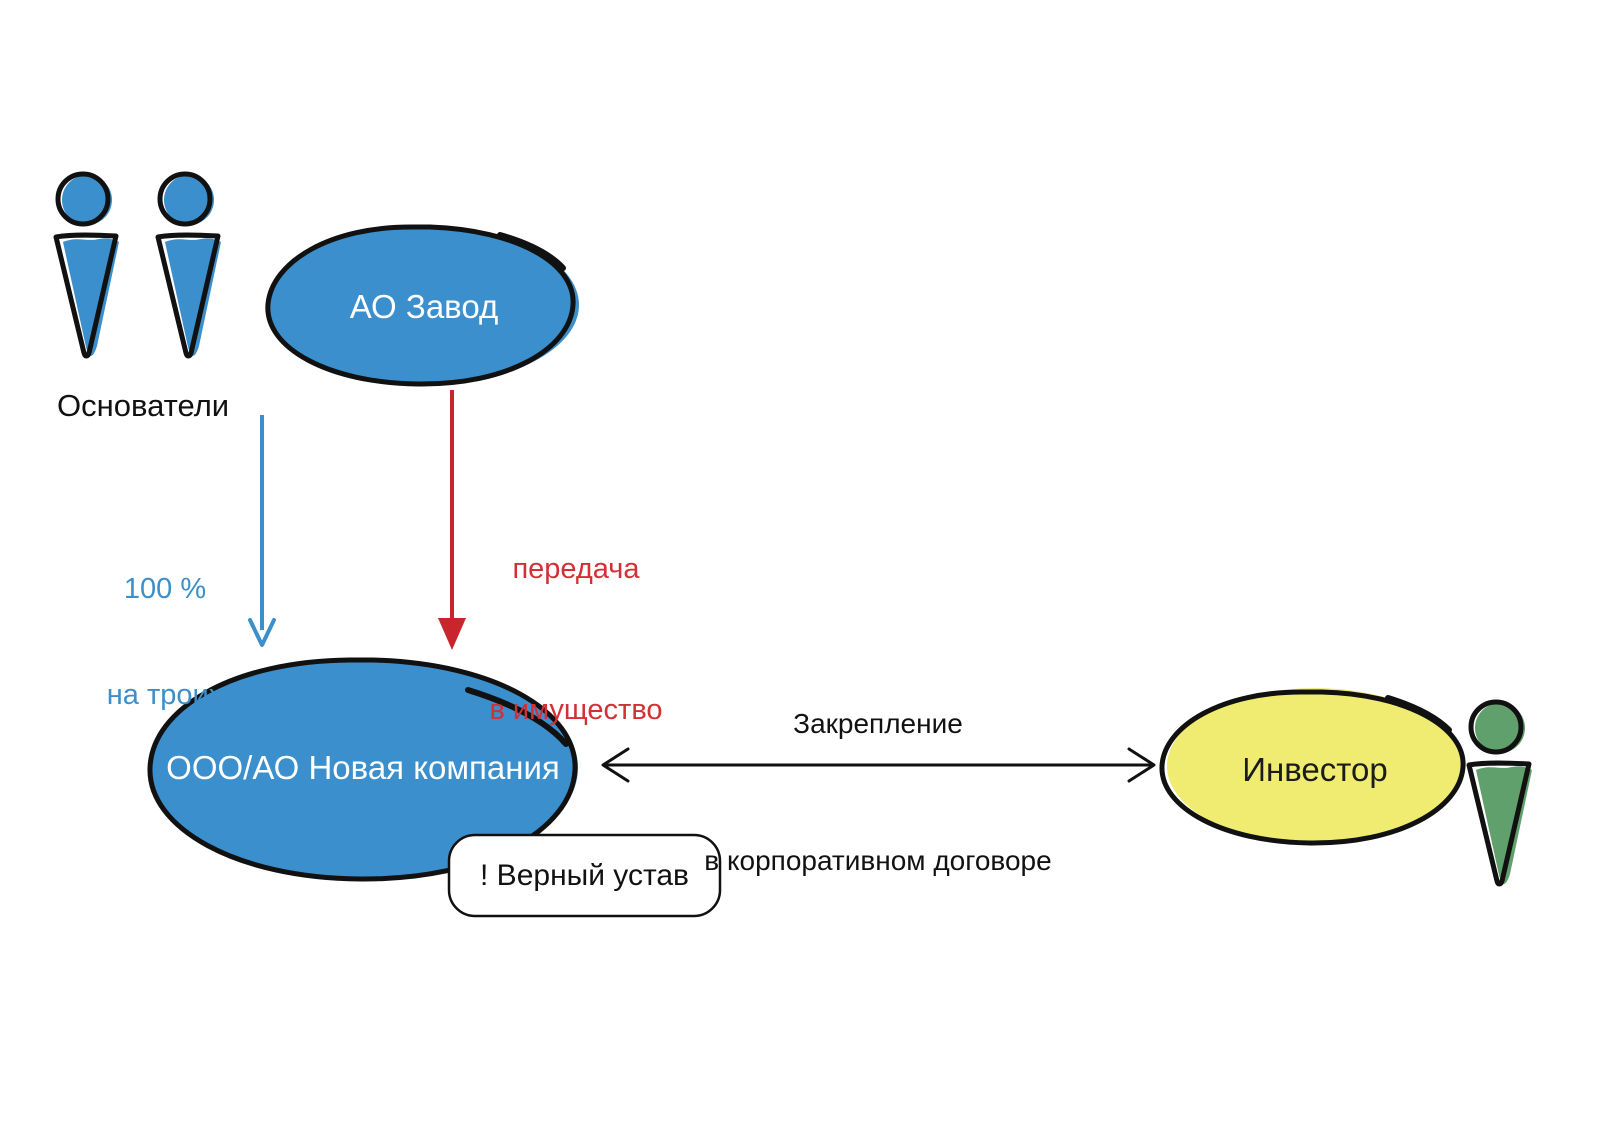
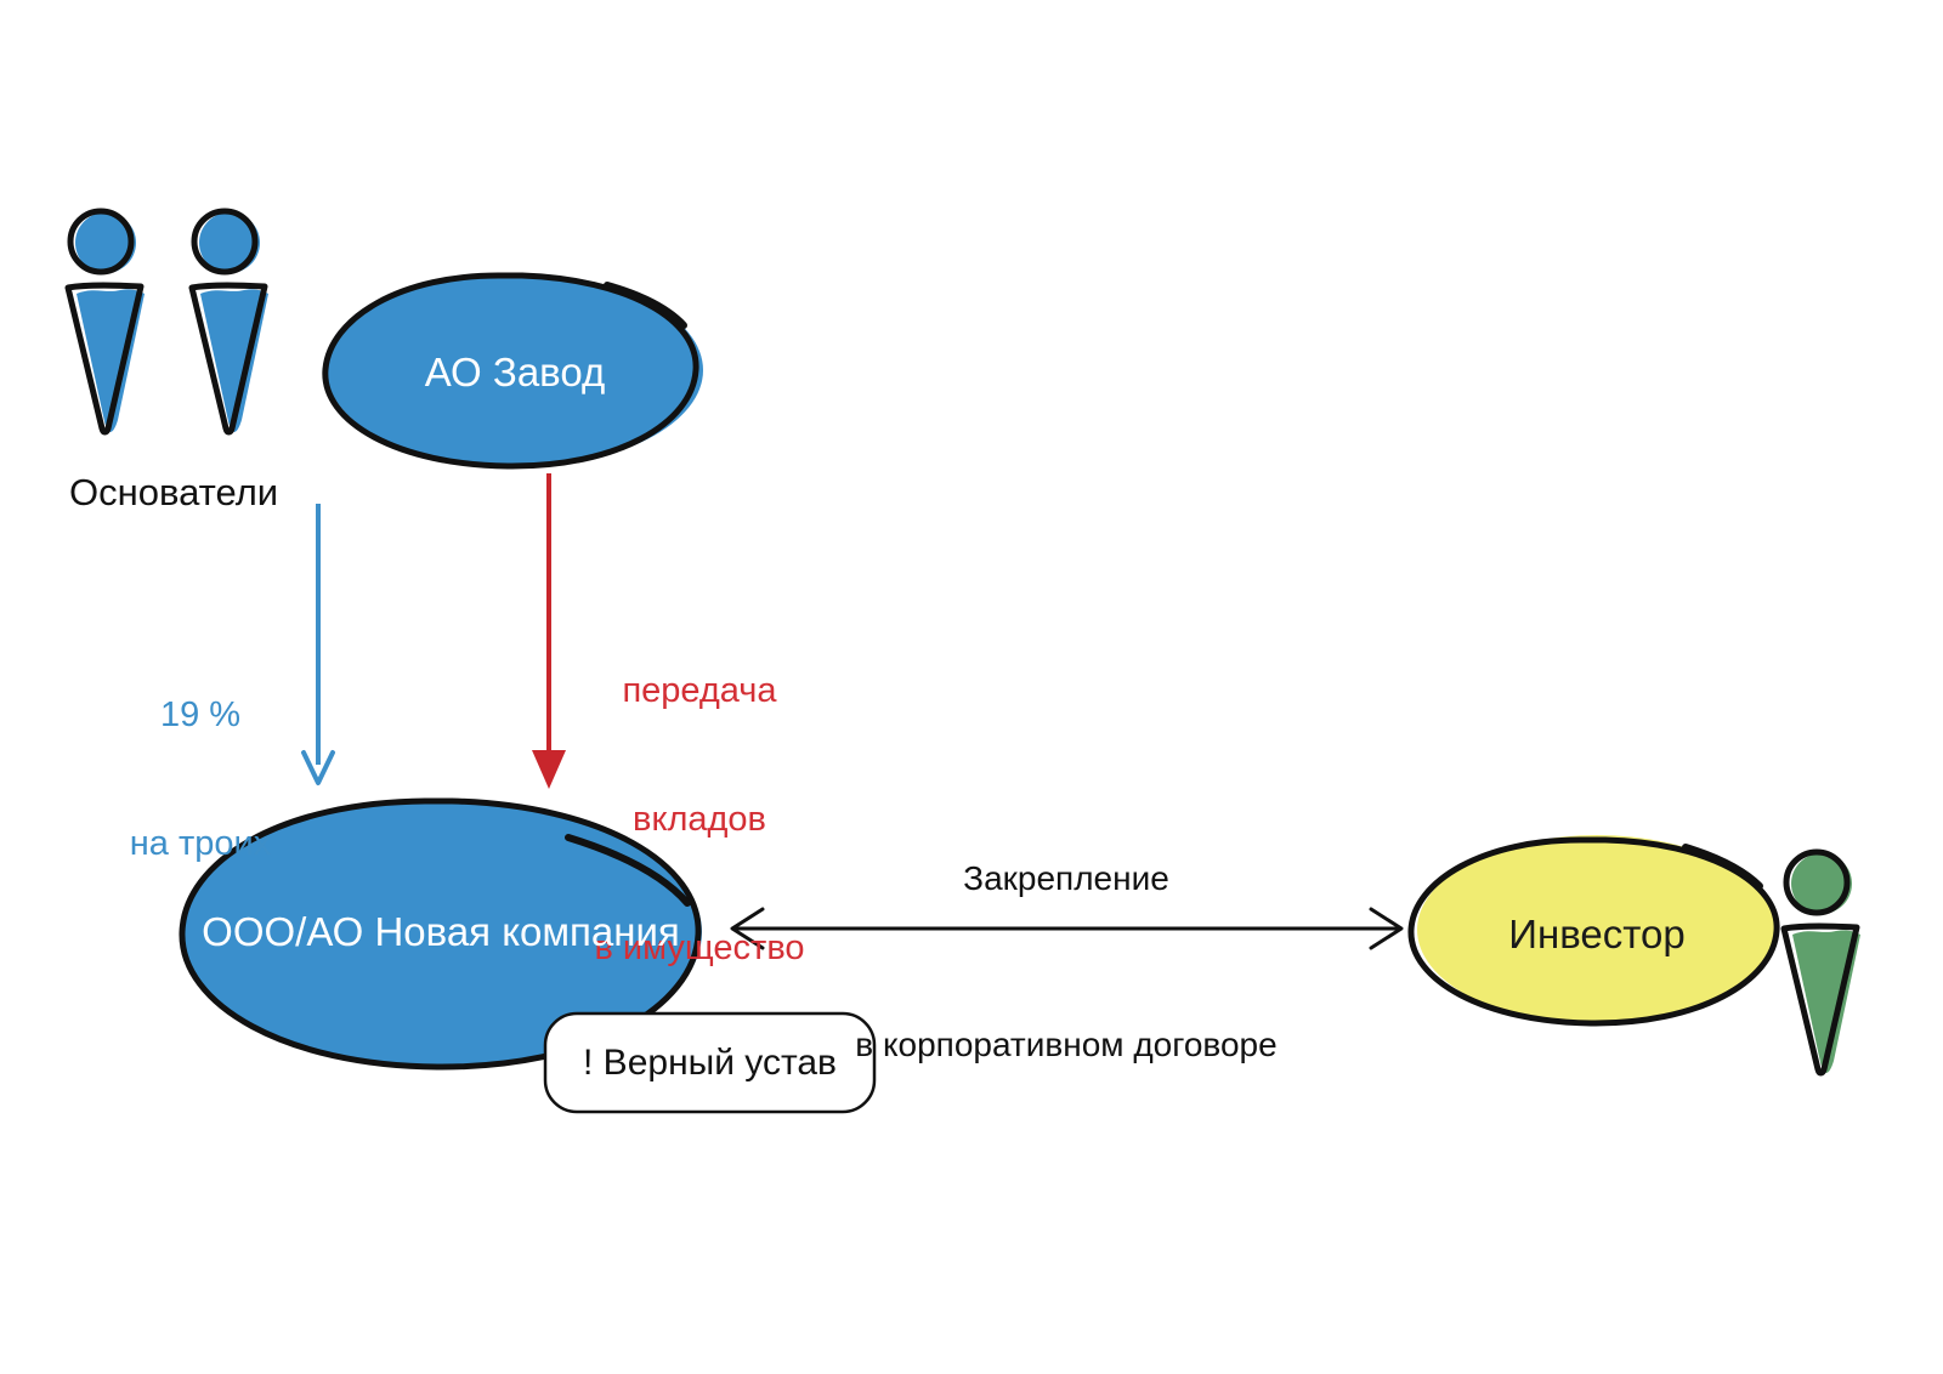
  Основатели
  АО Завод
- 100 %
+ 19 %
  на троих
  передача
+ вкладов
  в имущество
  ООО/АО Новая компания
  Закрепление
  в корпоративном договоре
  Инвестор
  ! Верный устав
